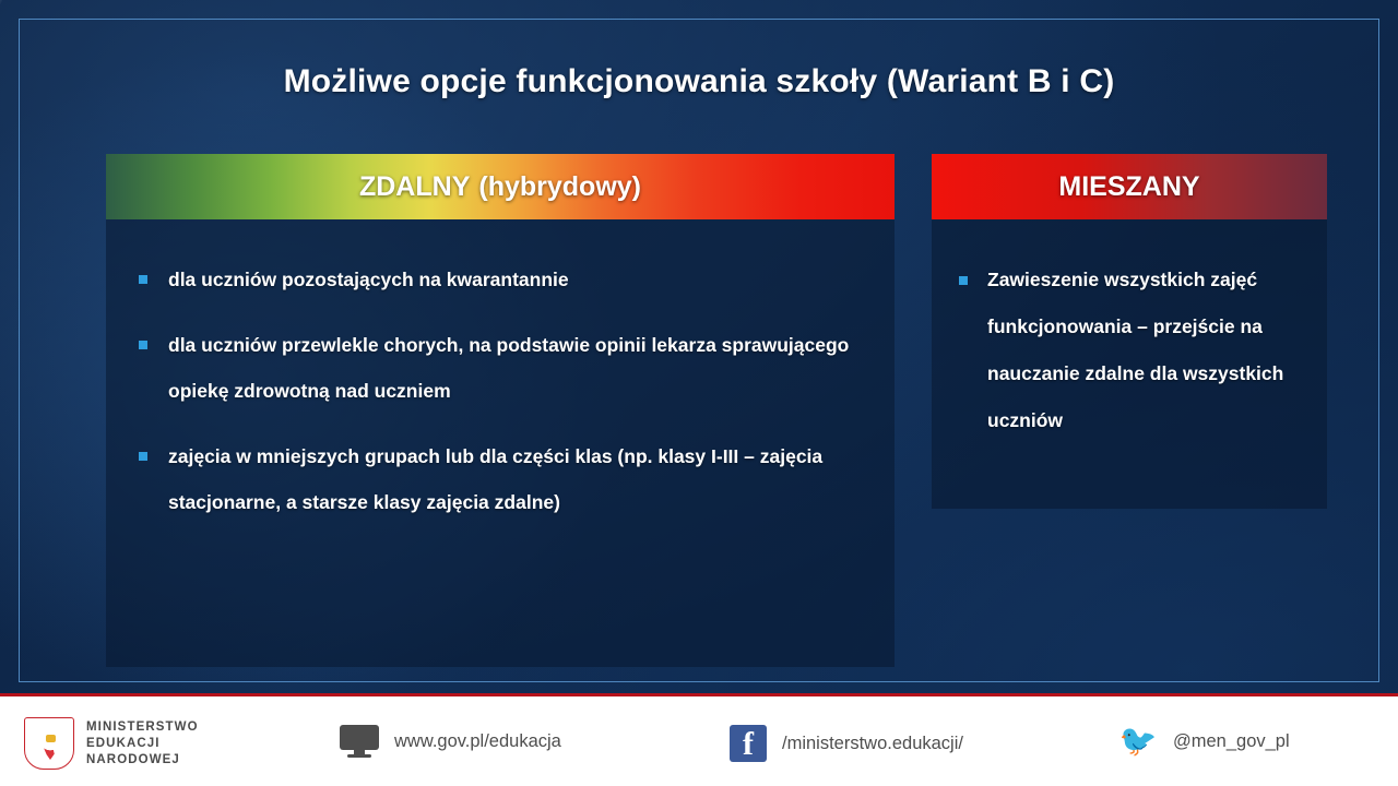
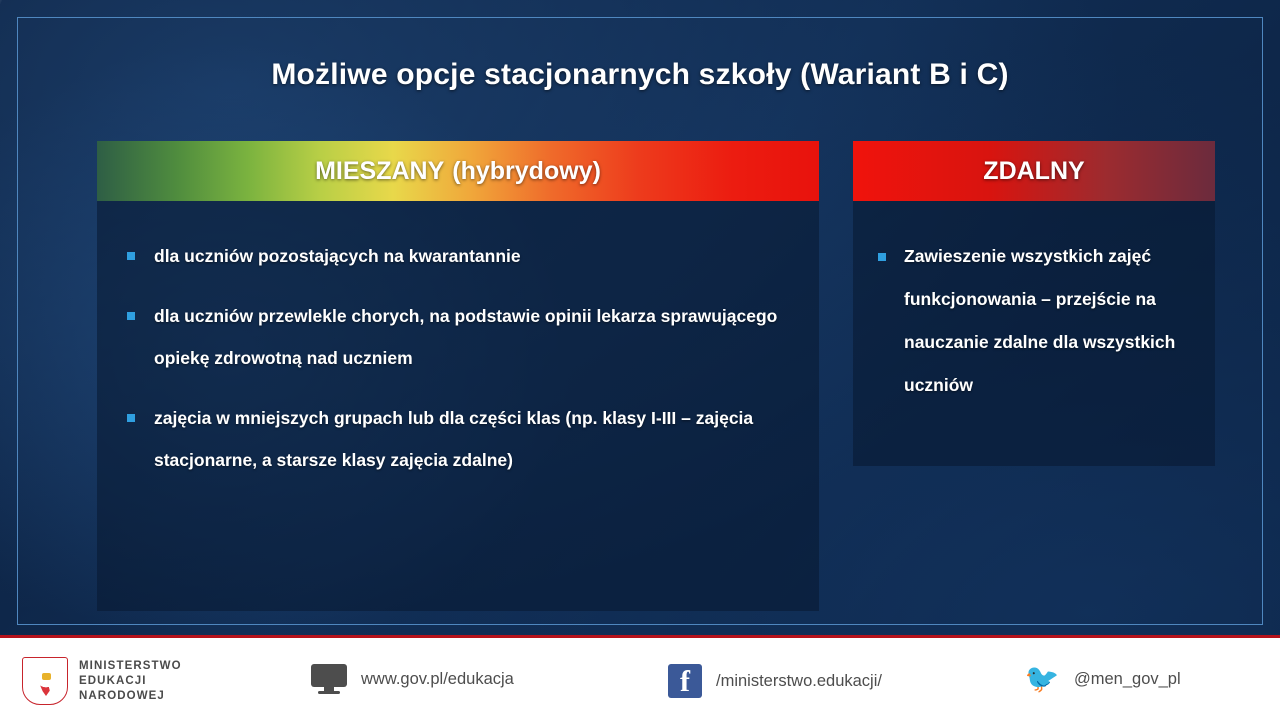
- Możliwe opcje funkcjonowania szkoły (Wariant B i C)
+ Możliwe opcje stacjonarnych szkoły (Wariant B i C)
- ZDALNY
+ MIESZANY
  (hybrydowy)
  dla uczniów pozostających na kwarantannie
  dla uczniów przewlekle chorych, na podstawie opinii lekarza sprawującego opiekę zdrowotną nad uczniem
  zajęcia w mniejszych grupach lub dla części klas (np. klasy I-III – zajęcia stacjonarne, a starsze klasy zajęcia zdalne)
- MIESZANY
+ ZDALNY
  Zawieszenie wszystkich zajęć funkcjonowania – przejście na nauczanie zdalne dla wszystkich uczniów
  MINISTERSTWO
  EDUKACJI
  NARODOWEJ
  www.gov.pl/edukacja
  f
  /ministerstwo.edukacji/
  🐦
  @men_gov_pl
